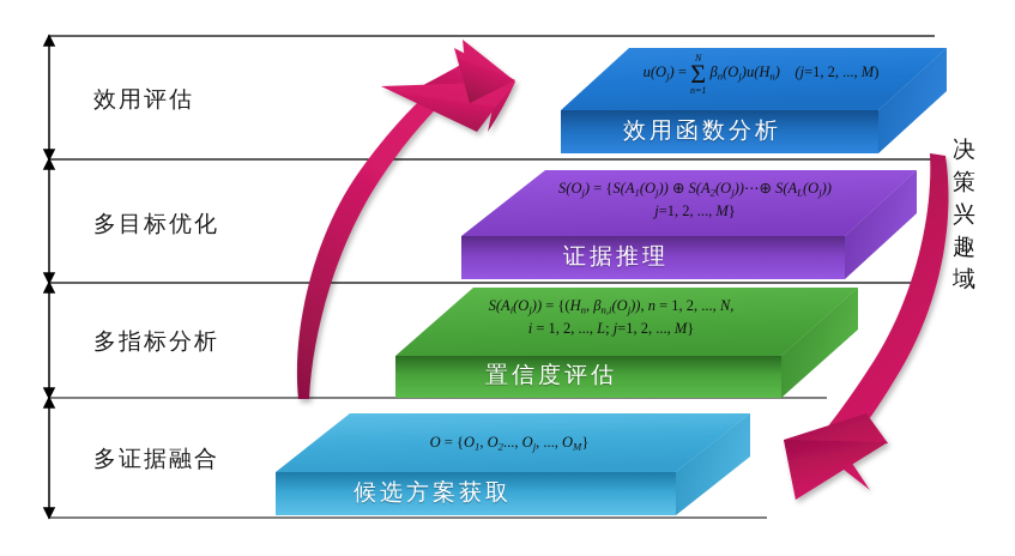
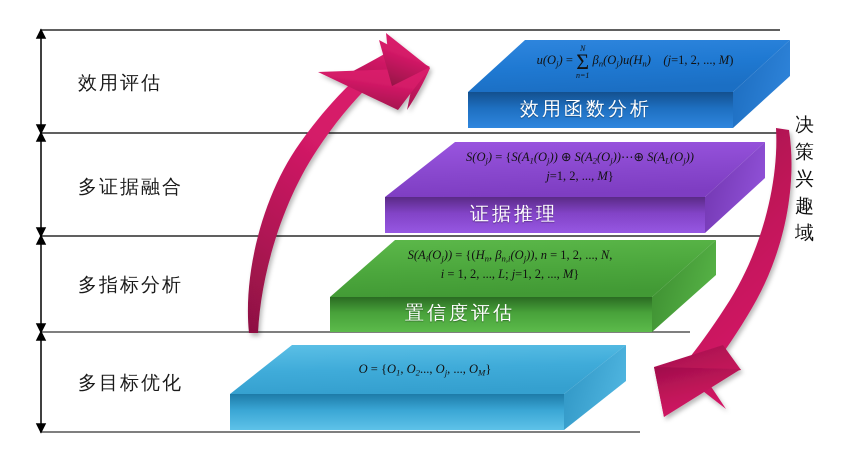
  效用评估
- 多目标优化
+ 多证据融合
  多指标分析
- 多证据融合
+ 多目标优化
  u(Oj) =
  N
  Σ
  n=1
  βn(Oj)u(Hn) (j=1, 2, ..., M)
  S(Oj) = {S(A1(Oj)) ⊕ S(A2(Oj))⋯⊕ S(AL(Oj))
  j=1, 2, ..., M}
  S(Ai(Oj)) = {(Hn, βn,i(Oj)), n = 1, 2, ..., N,
  i = 1, 2, ..., L; j=1, 2, ..., M}
  O = {O1, O2..., Oj, ..., OM}
  效用函数分析
  证据推理
  置信度评估
- 候选方案获取
  决策兴趣域
